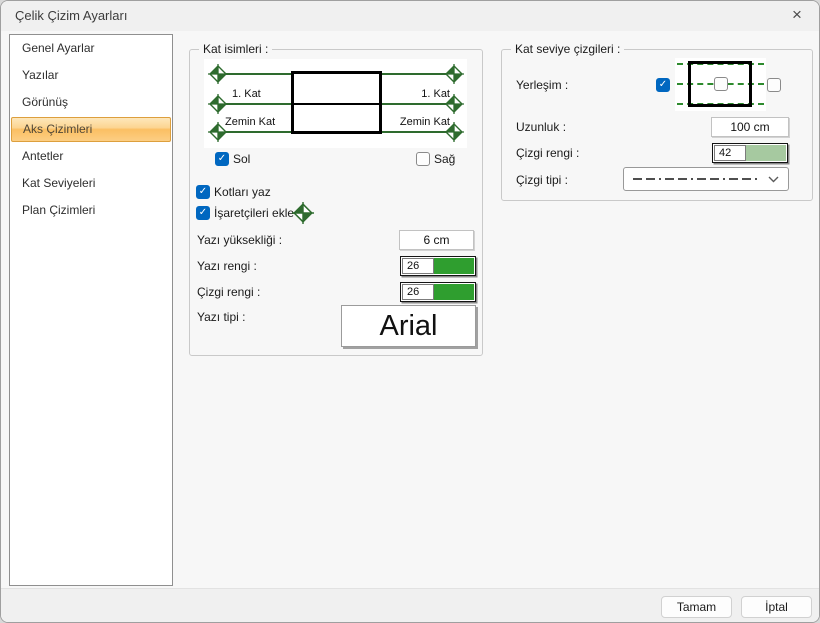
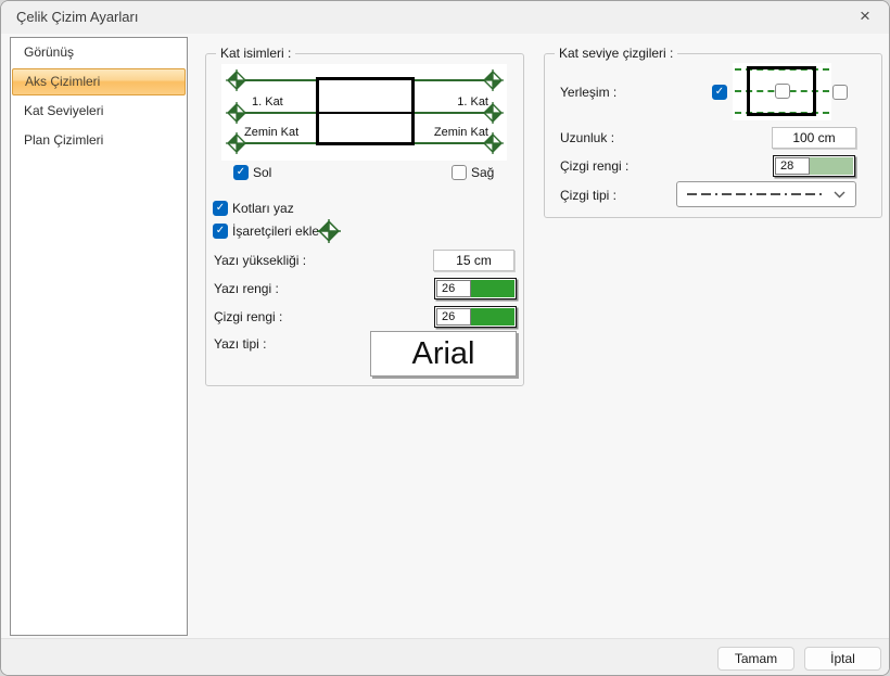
  Çelik Çizim Ayarları
  ×
- Genel Ayarlar
- Yazılar
  Görünüş
  Aks Çizimleri
- Antetler
  Kat Seviyeleri
  Plan Çizimleri
  Kat isimleri :
  1. Kat
  Zemin Kat
  1. Kat
  Zemin Kat
  ✓
  Sol
  Sağ
  ✓
  Kotları yaz
  ✓
  İşaretçileri ekle
  Yazı yüksekliği :
- 6 cm
+ 15 cm
  Yazı rengi :
  26
  Çizgi rengi :
  26
  Yazı tipi :
  Arial
  Kat seviye çizgileri :
  Yerleşim :
  ✓
  Uzunluk :
  100 cm
  Çizgi rengi :
- 42
+ 28
  Çizgi tipi :
  Tamam
  İptal
